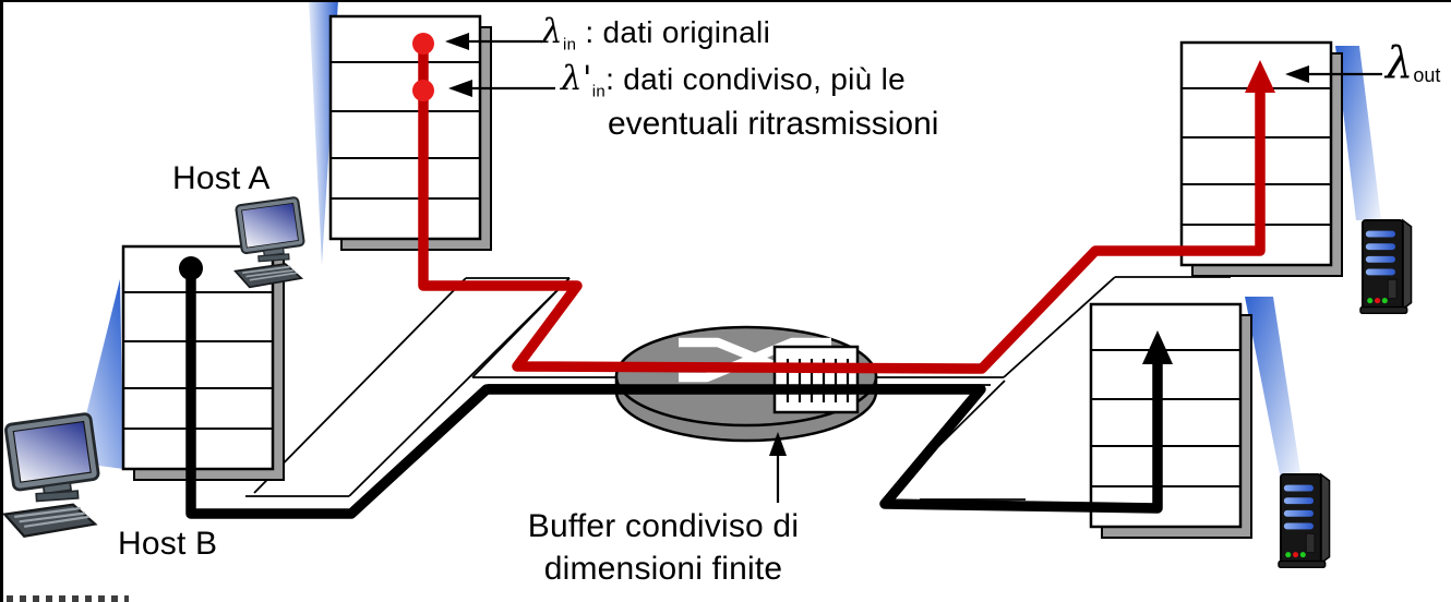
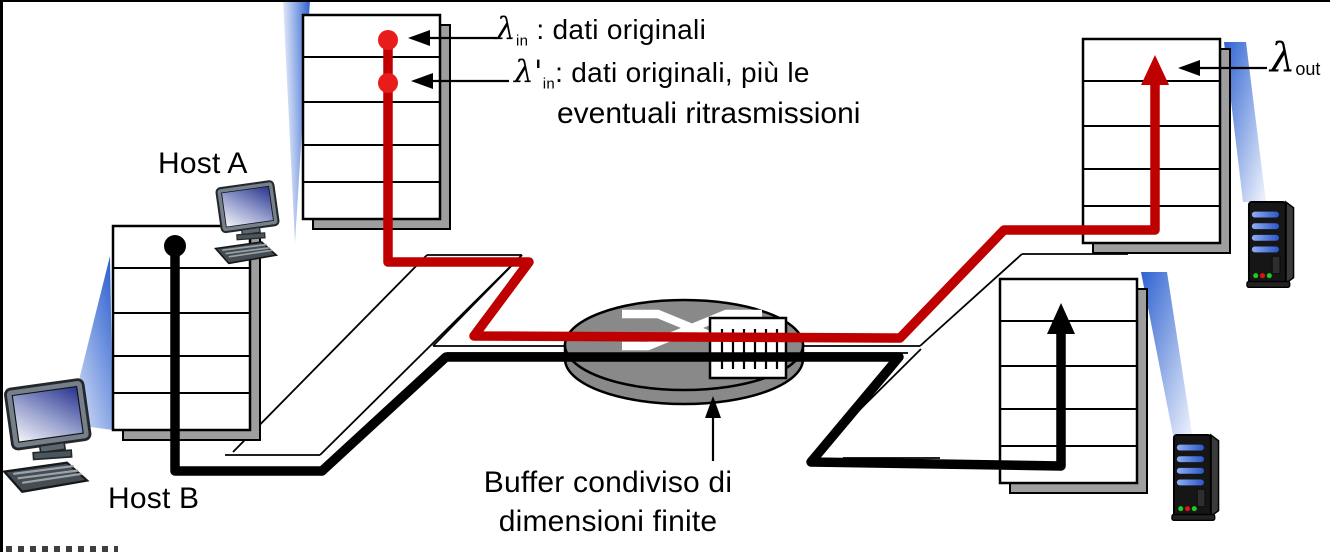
  λin : dati originali
- λ'in: dati condiviso, più le
+ λ'in: dati originali, più le
  eventuali ritrasmissioni
  Host A
  Host B
  Buffer condiviso di
  dimensioni finite
  λout
